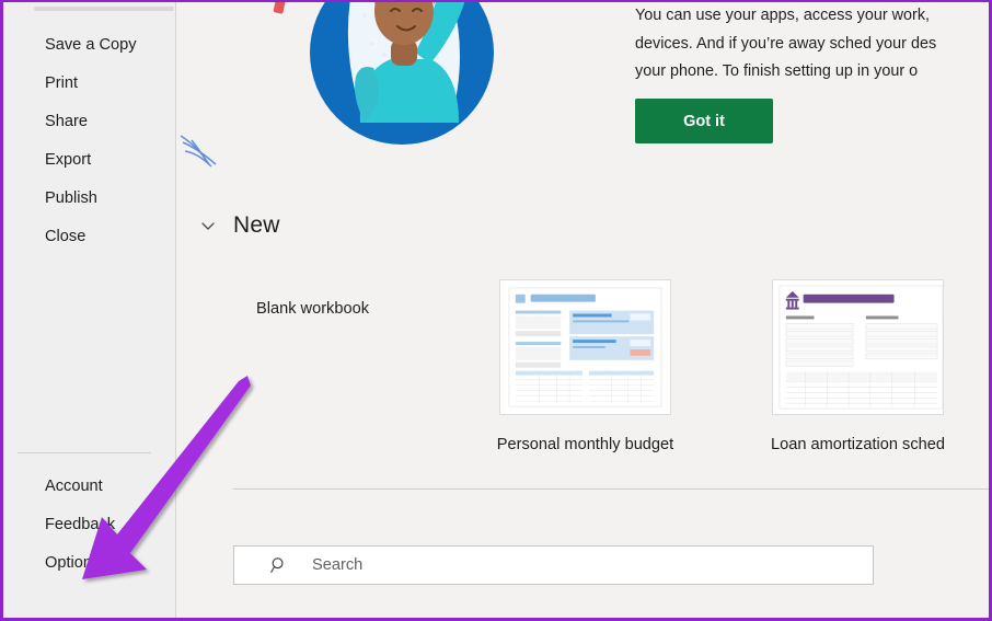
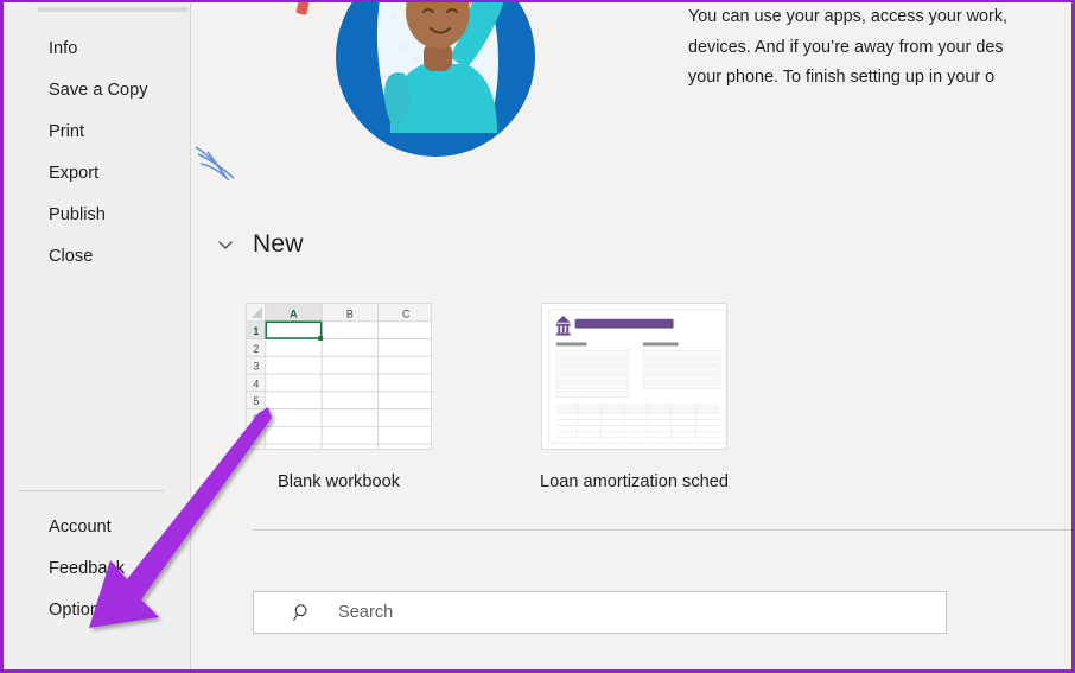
+ Info
  Save a Copy
  Print
- Share
  Export
  Publish
  Close
  Account
  Feedbak
  Optio
  You can use your apps, access your work,
- devices. And if you’re away sched your des
+ devices. And if you’re away from your des
  your phone. To finish setting up in your o
- Got it
  New
+ A
+ B
+ C
+ 1
+ 2
+ 3
+ 4
+ 5
  Blank workbook
- Personal monthly budget
  Loan amortization sched
  Search
